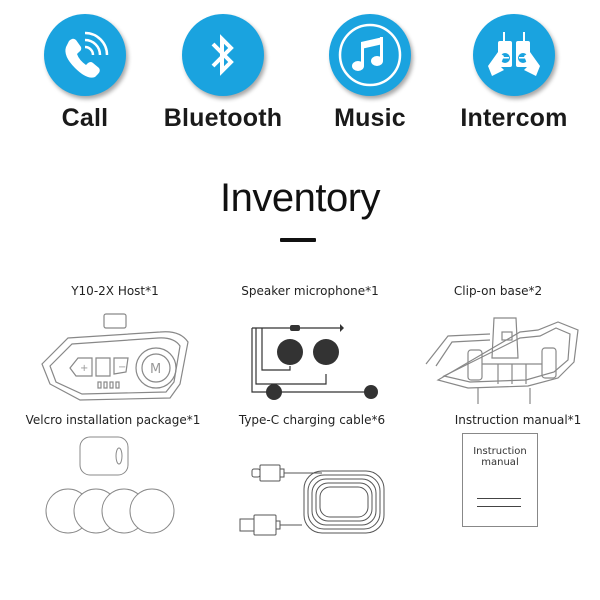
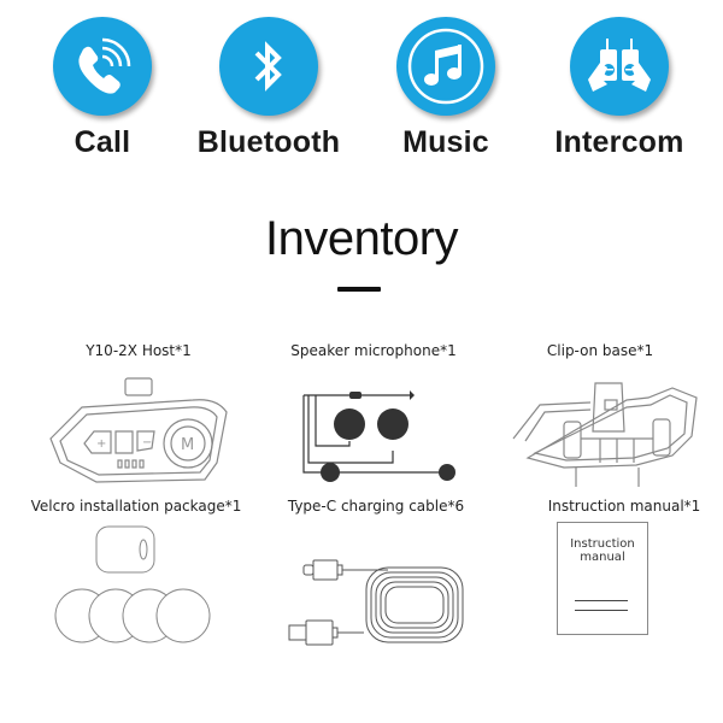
  Call
  Bluetooth
  Music
  Intercom
  Inventory
  Y10-2X Host*1
  M
  +
  −
  Speaker microphone*1
- Clip-on base*2
+ Clip-on base*1
  Velcro installation package*1
  Type-C charging cable*6
  Instruction manual*1
  Instruction
  manual
